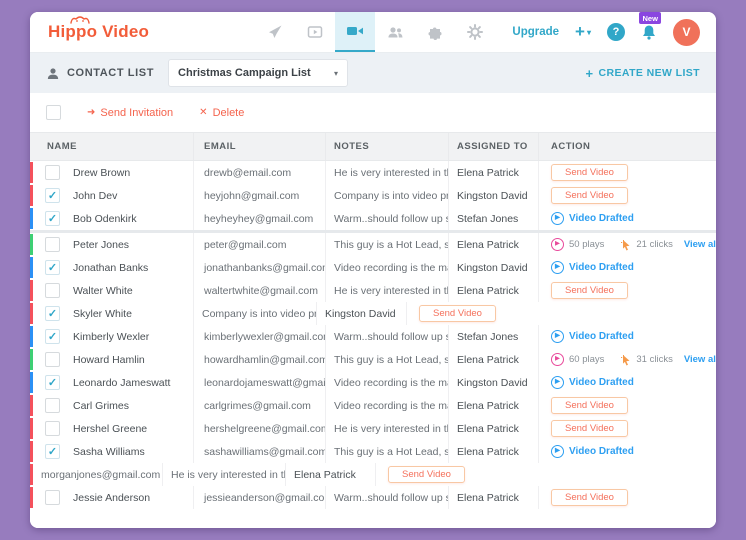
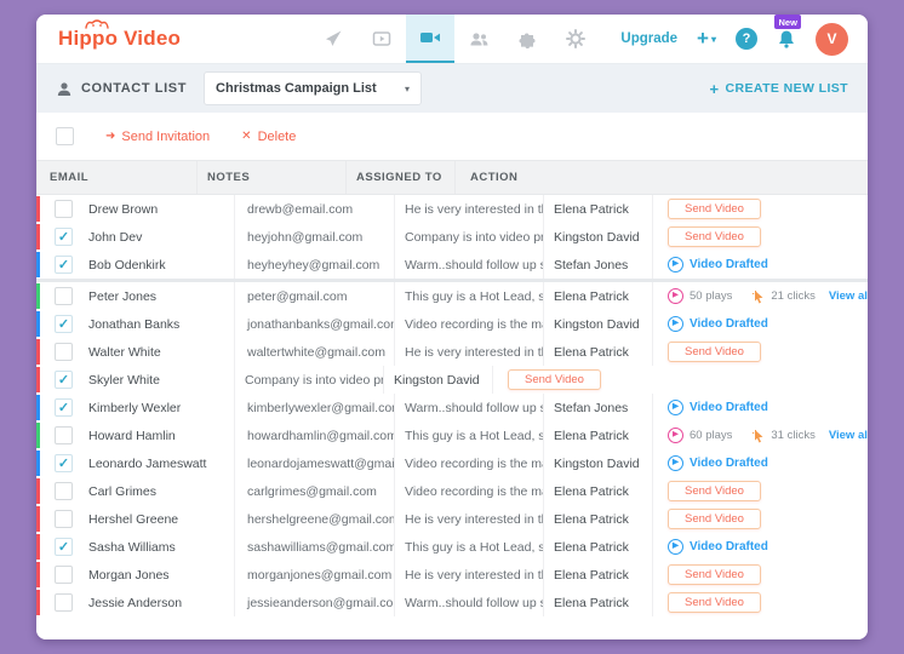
  Hippo Video
  Upgrade
  +
  ▾
  ?
  New
  V
  CONTACT LIST
  Christmas Campaign List
  ▾
  +
  CREATE NEW LIST
  ➜
  Send Invitation
  ✕
  Delete
- NAME
  EMAIL
  NOTES
  ASSIGNED TO
  ACTION
  Drew Brown
  drewb@email.com
  He is very interested in t
  Elena Patrick
  Send Video
  ✓
  John Dev
  heyjohn@gmail.com
  Company is into video pr
  Kingston David
  Send Video
  ✓
  Bob Odenkirk
  heyheyhey@gmail.com
  Warm..should follow up
  Stefan Jones
  Video Drafted
  Peter Jones
  peter@gmail.com
  This guy is a Hot Lead, s
  Elena Patrick
  50 plays
  21 clicks
  View al
  ✓
  Jonathan Banks
  jonathanbanks@gmail.co
  Video recording is the m
  Kingston David
  Video Drafted
  Walter White
  waltertwhite@gmail.com
  He is very interested in t
  Elena Patrick
  Send Video
  ✓
  Skyler White
  Company is into video pr
  Kingston David
  Send Video
  ✓
  Kimberly Wexler
  kimberlywexler@gmail.co
  Warm..should follow up
  Stefan Jones
  Video Drafted
  Howard Hamlin
  howardhamlin@gmail.com
  This guy is a Hot Lead, s
  Elena Patrick
  60 plays
  31 clicks
  View al
  ✓
  Leonardo Jameswatt
  leonardojameswatt@gmai
  Video recording is the m
  Kingston David
  Video Drafted
  Carl Grimes
  carlgrimes@gmail.com
  Video recording is the m
  Elena Patrick
  Send Video
  Hershel Greene
  hershelgreene@gmail.co
  He is very interested in t
  Elena Patrick
  Send Video
  ✓
  Sasha Williams
  sashawilliams@gmail.com
  This guy is a Hot Lead, s
  Elena Patrick
  Video Drafted
+ Morgan Jones
  morganjones@gmail.com
  He is very interested in t
  Elena Patrick
  Send Video
  Jessie Anderson
  jessieanderson@gmail.co
  Warm..should follow up
  Elena Patrick
  Send Video
